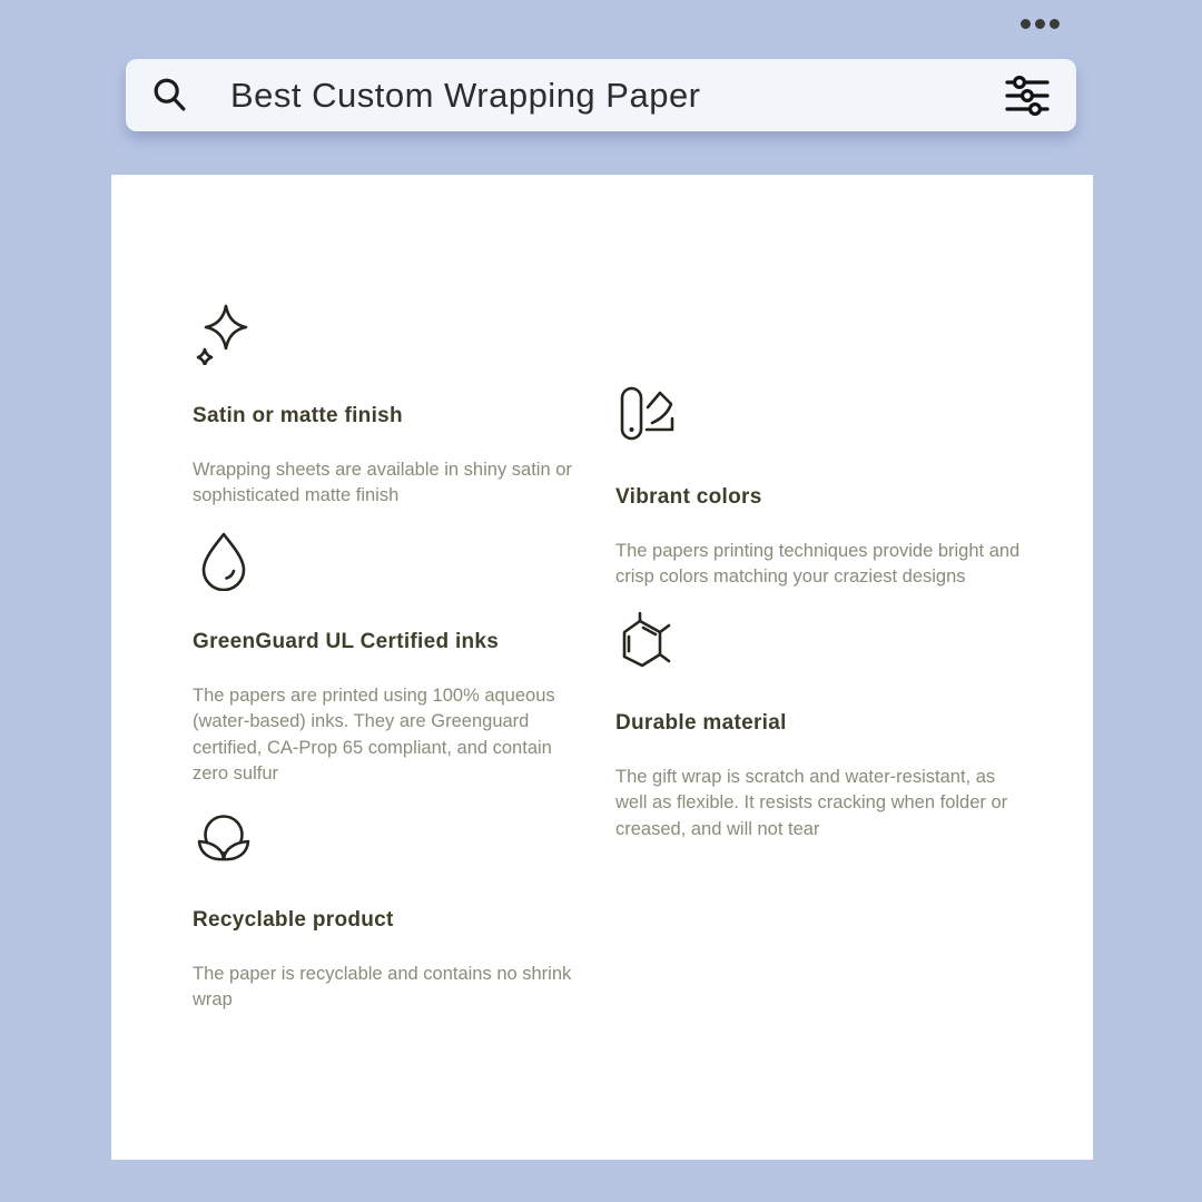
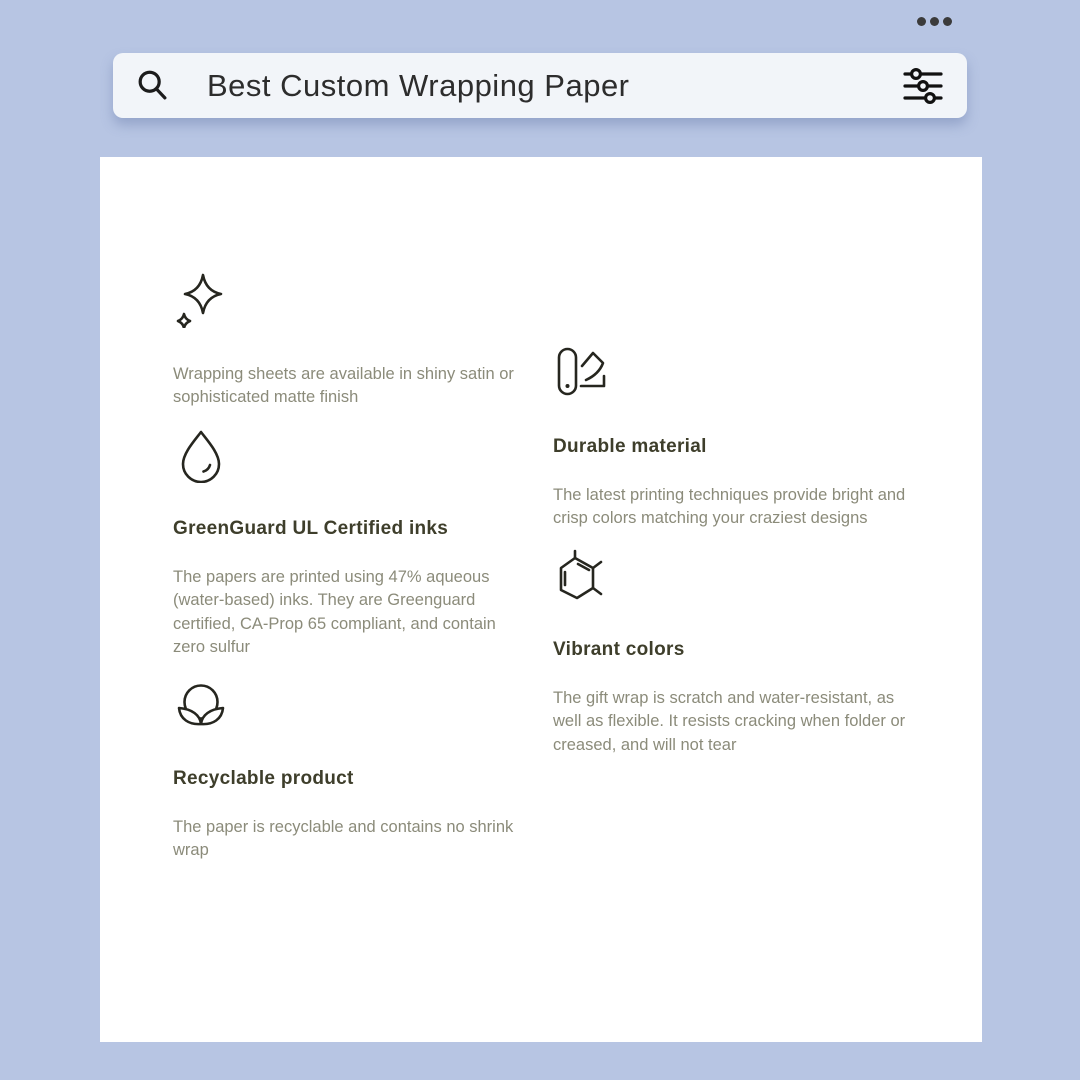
  Best Custom Wrapping Paper
- Satin or matte finish
  Wrapping sheets are available in shiny satin or sophisticated matte finish
  GreenGuard UL Certified inks
- The papers are printed using 100% aqueous (water-based) inks. They are Greenguard certified, CA-Prop 65 compliant, and contain zero sulfur
+ The papers are printed using 47% aqueous (water-based) inks. They are Greenguard certified, CA-Prop 65 compliant, and contain zero sulfur
  Recyclable product
  The paper is recyclable and contains no shrink wrap
- Vibrant colors
+ Durable material
- The papers printing techniques provide bright and crisp colors matching your craziest designs
+ The latest printing techniques provide bright and crisp colors matching your craziest designs
- Durable material
+ Vibrant colors
  The gift wrap is scratch and water-resistant, as well as flexible. It resists cracking when folder or creased, and will not tear
